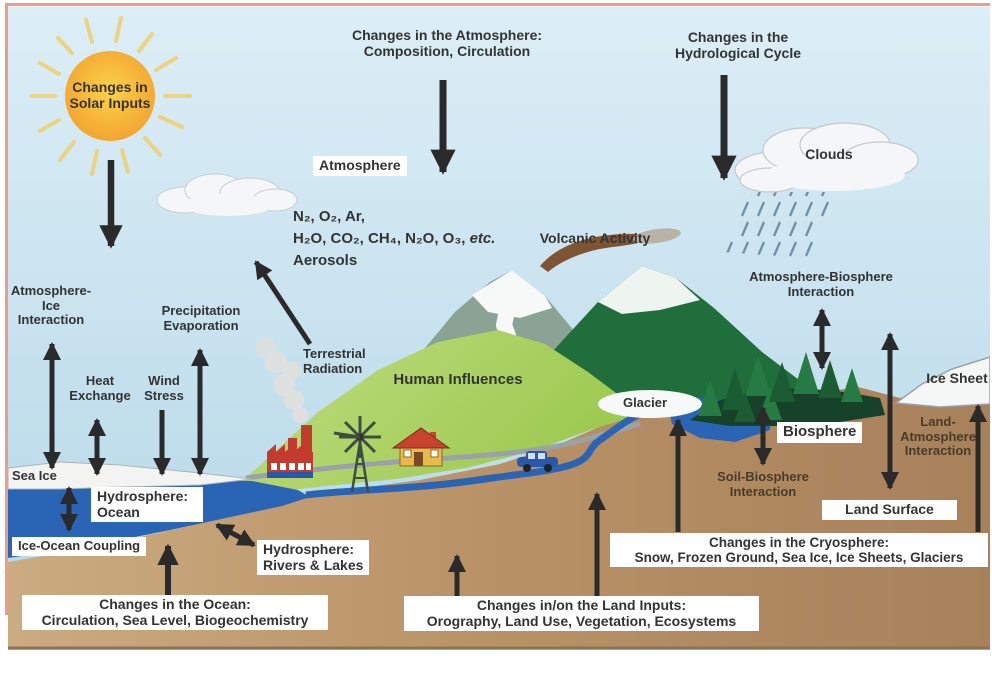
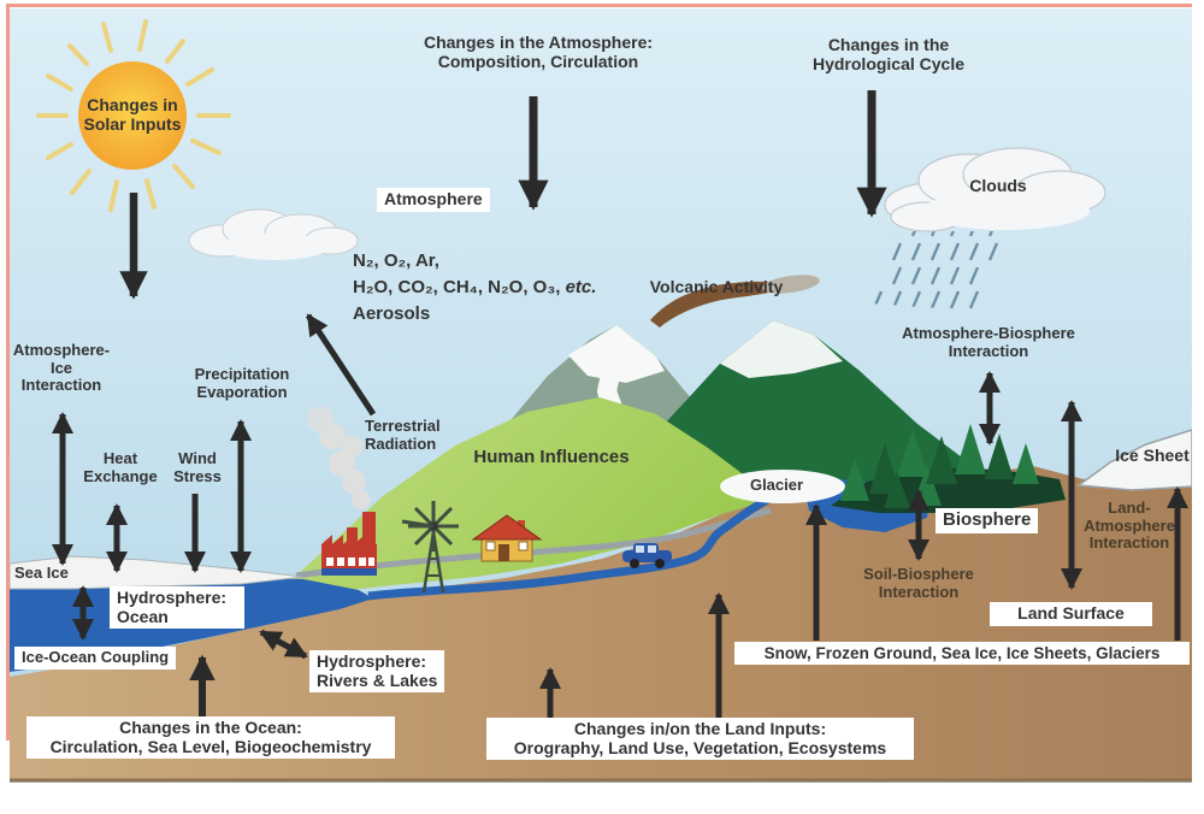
  Changes in
  Solar Inputs
  Changes in the Atmosphere:
  Composition, Circulation
  Changes in the
  Hydrological Cycle
  Atmosphere
  N₂, O₂, Ar,
  H₂O, CO₂, CH₄, N₂O, O₃, etc.
  Aerosols
  Clouds
  Atmosphere-
  Ice
  Interaction
  Heat
  Exchange
  Wind
  Stress
  Precipitation
  Evaporation
  Terrestrial
  Radiation
  Human Influences
  Volcanic Activity
  Sea Ice
  Hydrosphere:
  Ocean
  Ice-Ocean Coupling
  Changes in the Ocean:
  Circulation, Sea Level, Biogeochemistry
  Hydrosphere:
  Rivers & Lakes
  Glacier
  Changes in/on the Land Inputs:
  Orography, Land Use, Vegetation, Ecosystems
  Atmosphere-Biosphere
  Interaction
  Biosphere
  Soil-Biosphere
  Interaction
  Land-
  Atmosphere
  Interaction
  Ice Sheet
  Land Surface
- Changes in the Cryosphere:
  Snow, Frozen Ground, Sea Ice, Ice Sheets, Glaciers
